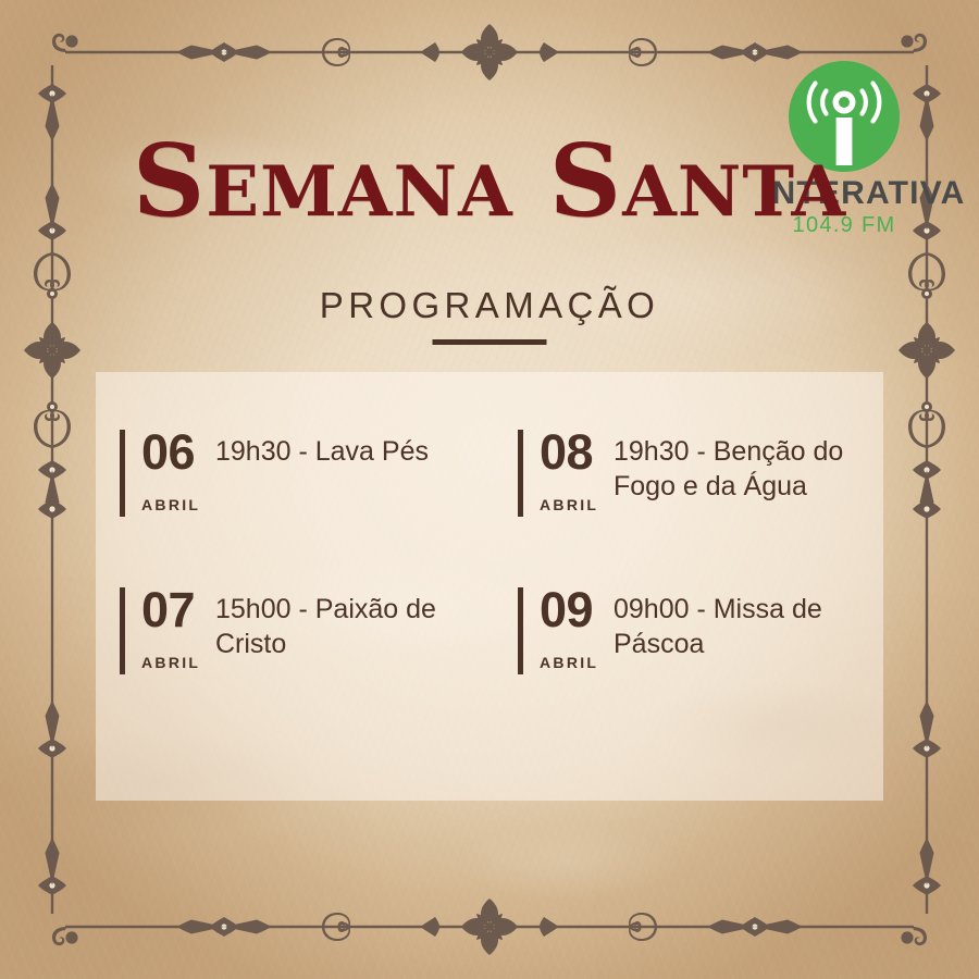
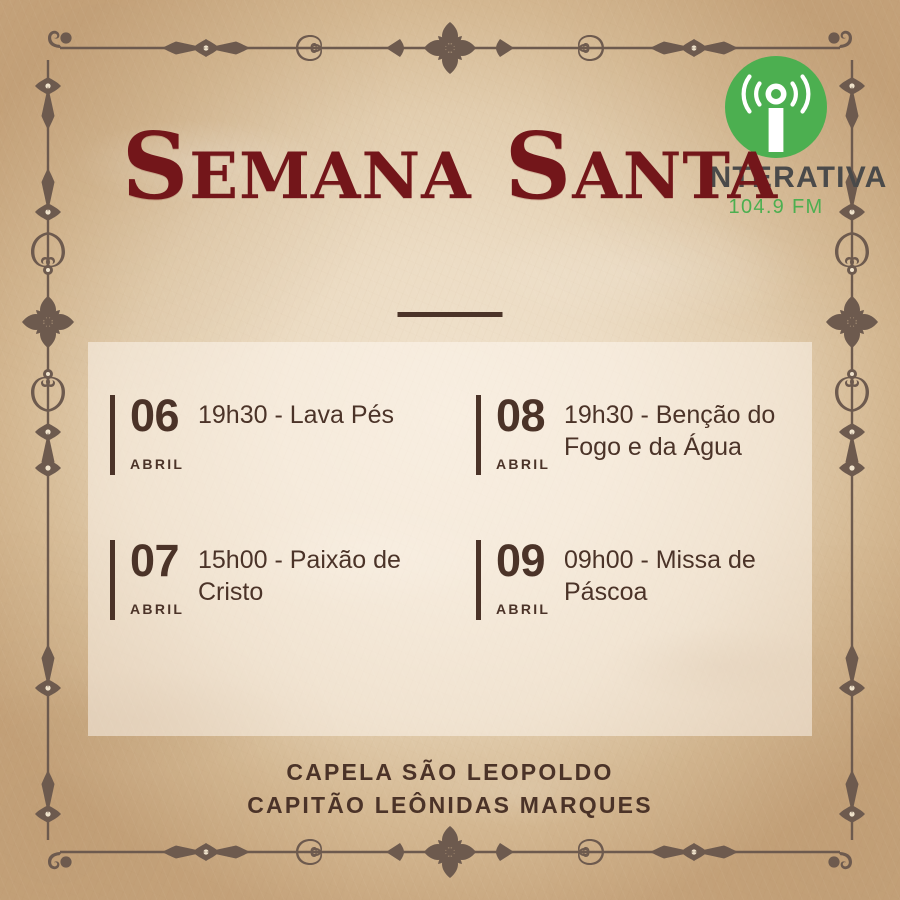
  INTERATI
  104.9 FM
  Semana Santa
- PROGRAMAÇÃO
  06
  ABRIL
  19h30 - Lava Pés
  08
  ABRIL
  19h30 - Benção do Fogo e da Água
  07
  ABRIL
  15h00 - Paixão de Cristo
  09
  ABRIL
  09h00 - Missa de Páscoa
+ CAPELA SÃO LEOPOLDO
+ CAPITÃO LEÔNIDAS MARQUES
